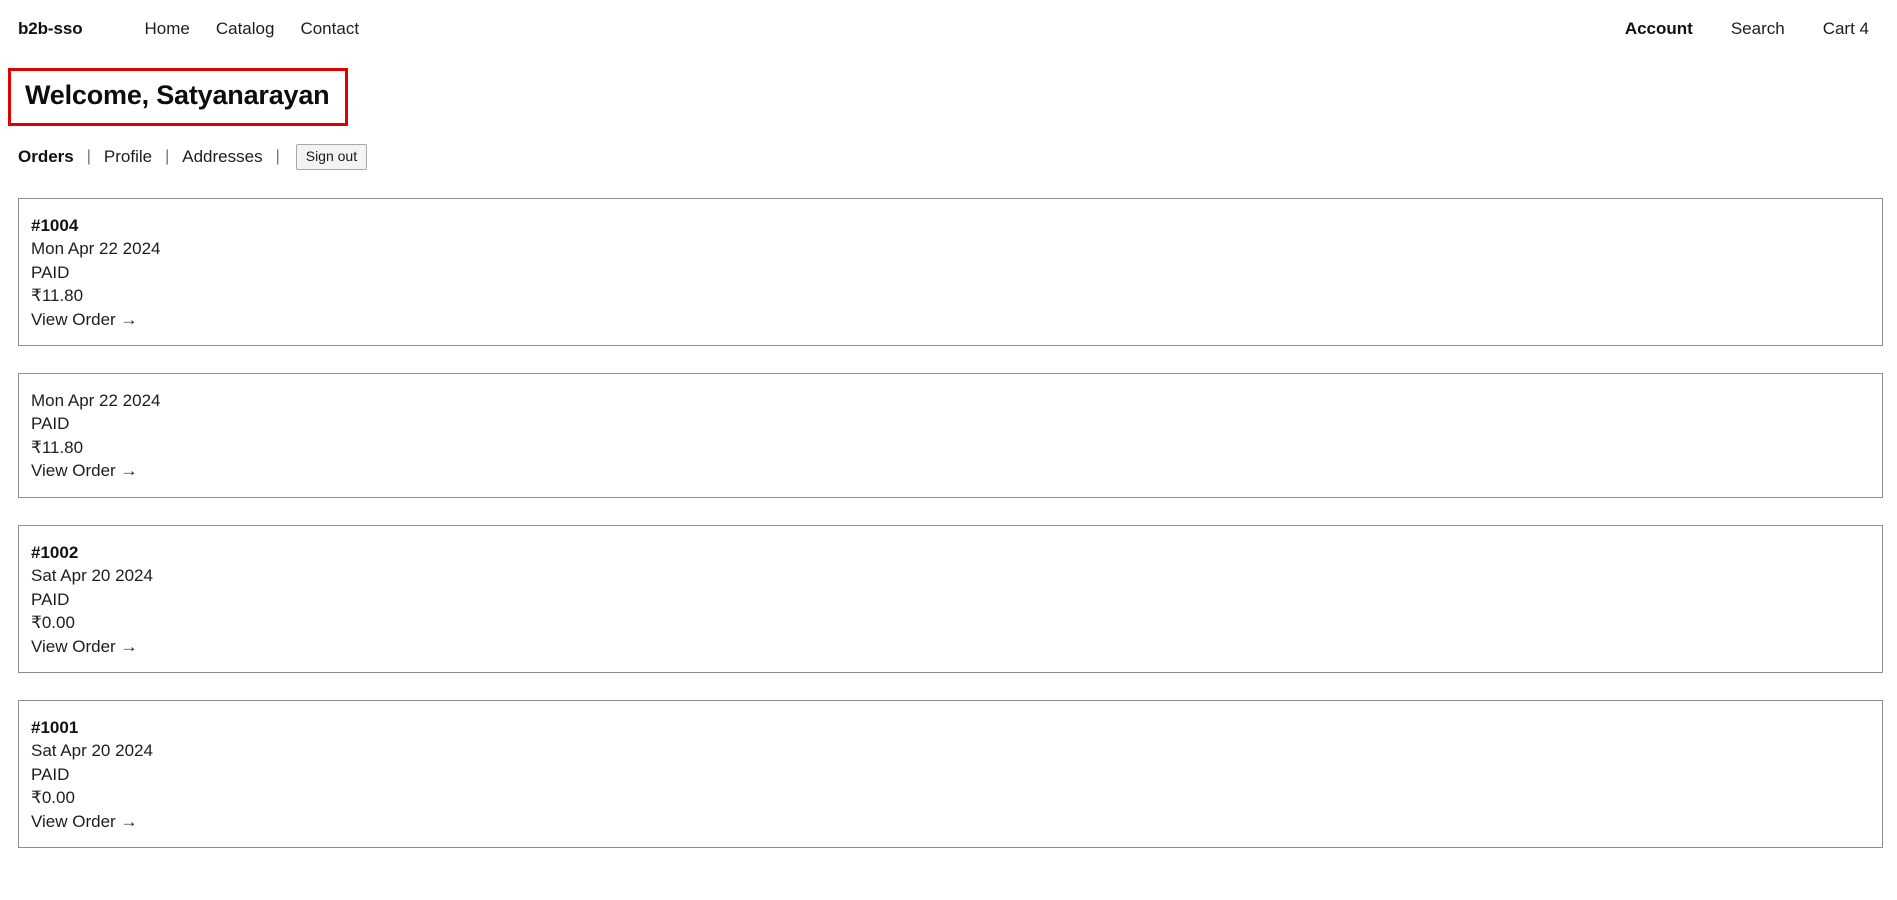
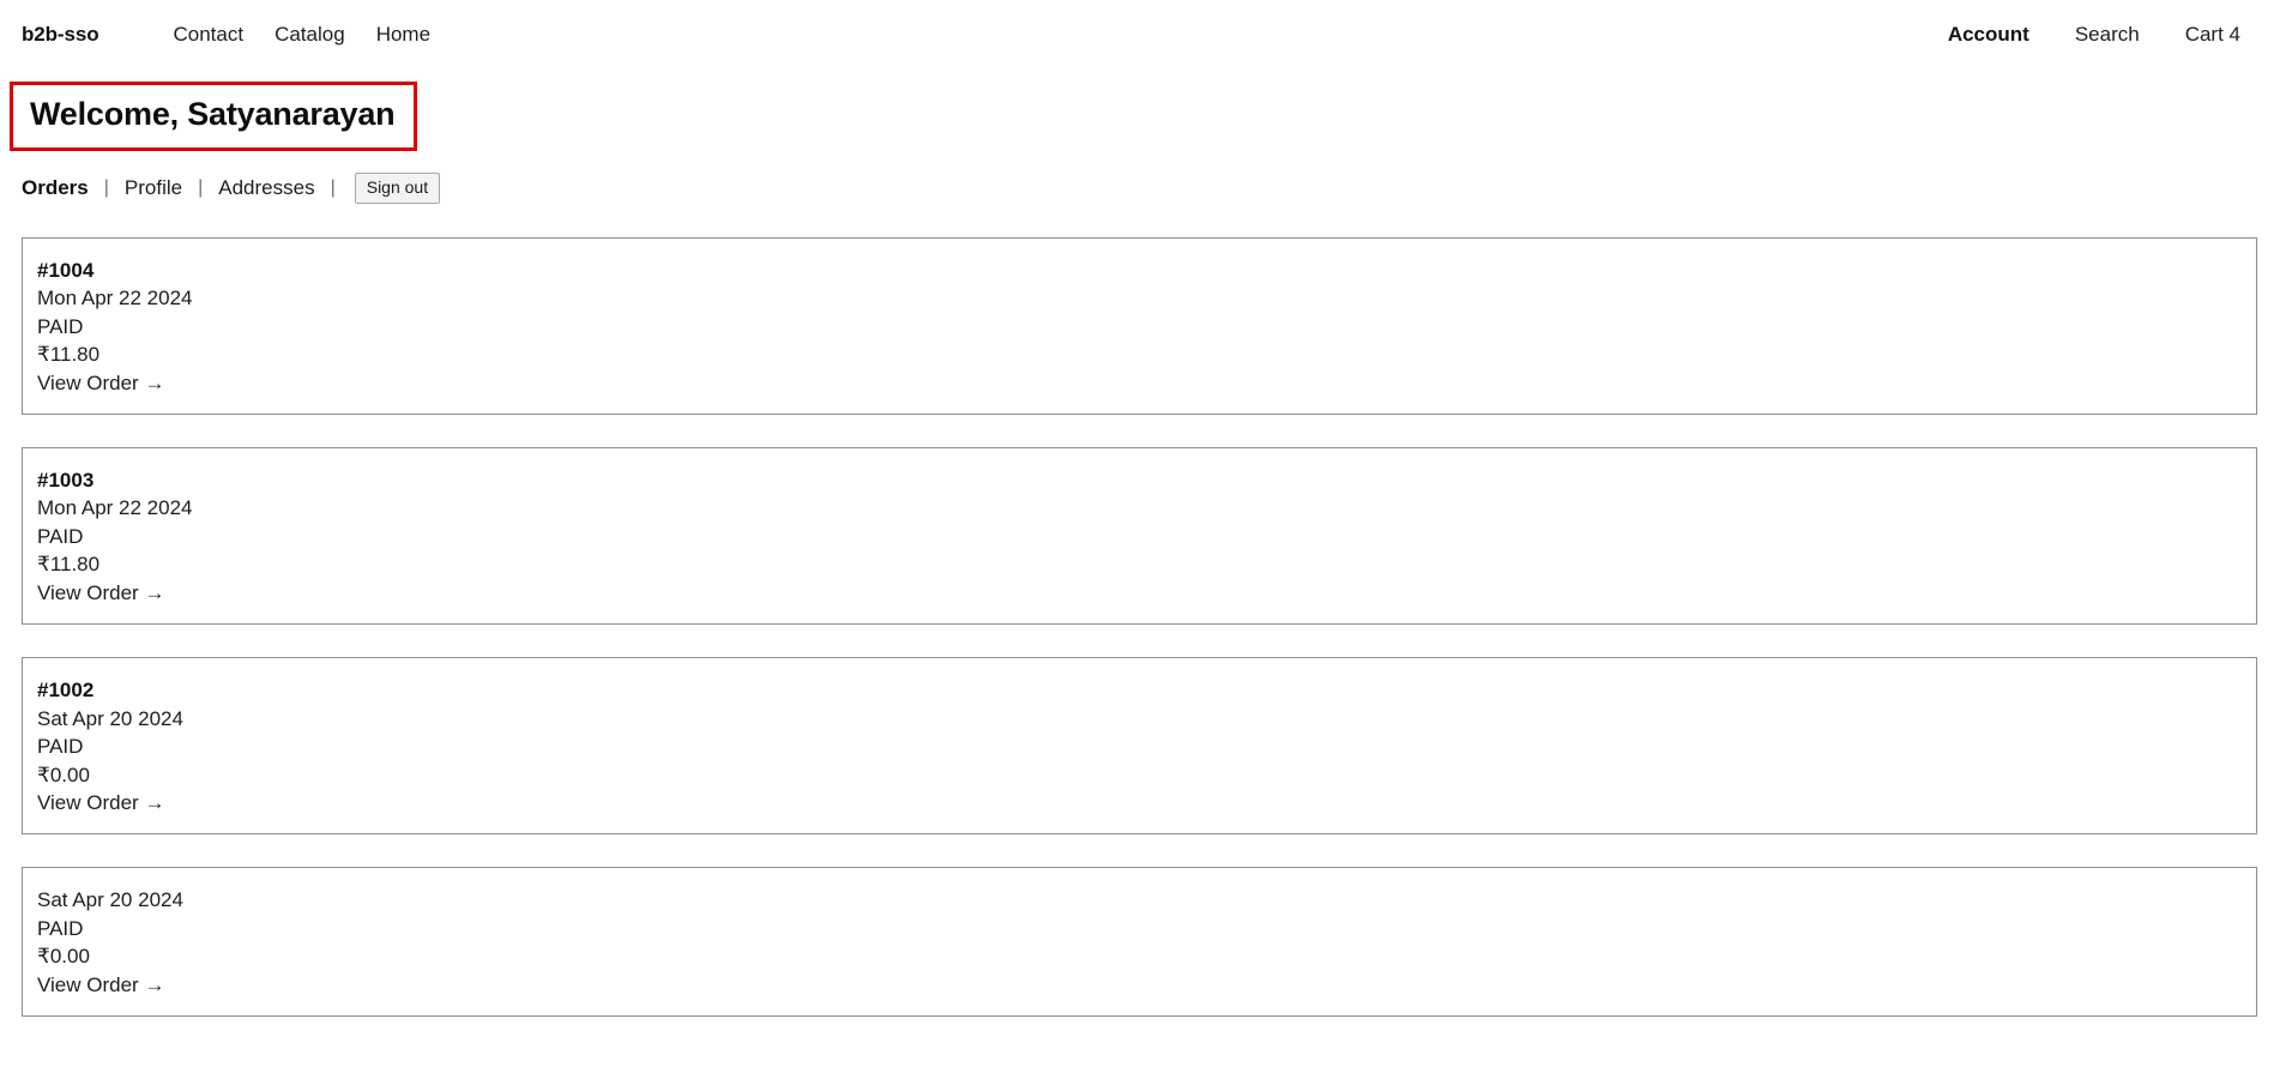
  b2b-sso
- Home
+ Contact
  Catalog
- Contact
+ Home
  Account
  Search
  Cart 4
  Welcome, Satyanarayan
  Orders
  |
  Profile
  |
  Addresses
  |
  Sign out
  #1004
  Mon Apr 22 2024
  PAID
  ₹11.80
  View Order →
+ #1003
  Mon Apr 22 2024
  PAID
  ₹11.80
  View Order →
  #1002
  Sat Apr 20 2024
  PAID
  ₹0.00
  View Order →
- #1001
  Sat Apr 20 2024
  PAID
  ₹0.00
  View Order →
